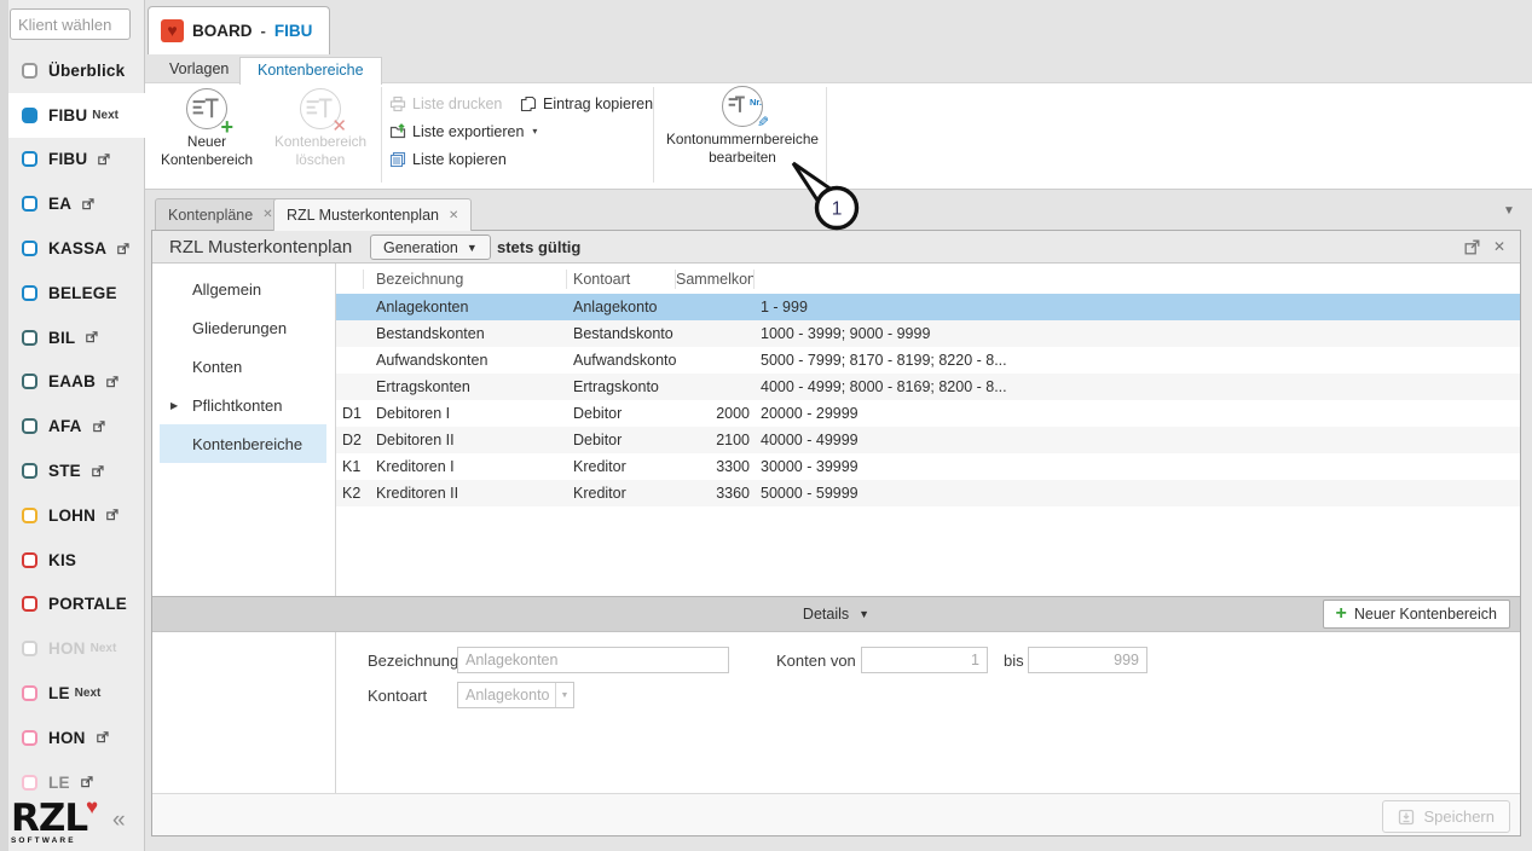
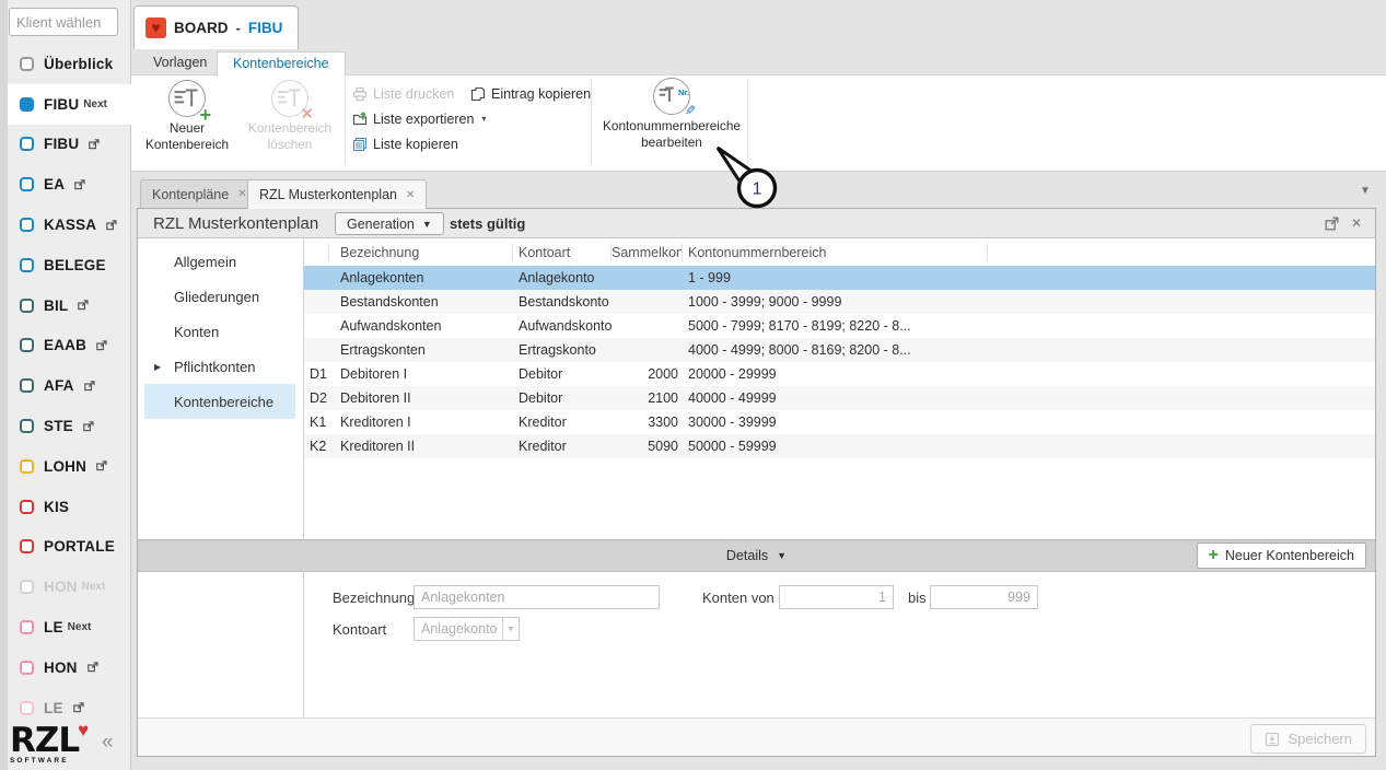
  Klient wählen
  Überblick
  FIBU
  Next
  FIBU
  EA
  KASSA
  BELEGE
  BIL
  EAAB
  AFA
  STE
  LOHN
  KIS
  PORTALE
  HON
  Next
  LE
  Next
  HON
  LE
  RZL
  ♥
  «
  ♥
  BOARD
  -
  FIBU
  Vorlagen
  Kontenbereiche
  +
  Neuer Kontenbereich
  ✕
  Kontenbereich löschen
  Liste drucken
  Liste exportieren
  ▾
  Liste kopieren
  Eintrag kopieren
  Nr.
  Kontonummernbereiche bearbeiten
  1
  Kontenpläne
  ✕
  RZL Musterkontenplan
  ✕
  ▼
  RZL Musterkontenplan
  Generation
  ▼
  stets gültig
  ✕
  Allgemein
  Gliederungen
  Konten
  ▶
  Pflichtkonten
  Kontenbereiche
  Bezeichnung
  Kontoart
  Sammelkon
+ Kontonummernbereich
  Anlagekonten
  Anlagekonto
  1 - 999
  Bestandskonten
  Bestandskonto
  1000 - 3999; 9000 - 9999
  Aufwandskonten
  Aufwandskonto
  5000 - 7999; 8170 - 8199; 8220 - 8...
  Ertragskonten
  Ertragskonto
  4000 - 4999; 8000 - 8169; 8200 - 8...
  D1
  Debitoren I
  Debitor
  2000
  20000 - 29999
  D2
  Debitoren II
  Debitor
  2100
  40000 - 49999
  K1
  Kreditoren I
  Kreditor
  3300
  30000 - 39999
  K2
  Kreditoren II
  Kreditor
- 3360
+ 5090
  50000 - 59999
  Details
  ▼
  +
  Neuer Kontenbereich
  Bezeichnung
  Anlagekonten
  Konten von
  1
  bis
  999
  Kontoart
  Anlagekonto
  Speichern
